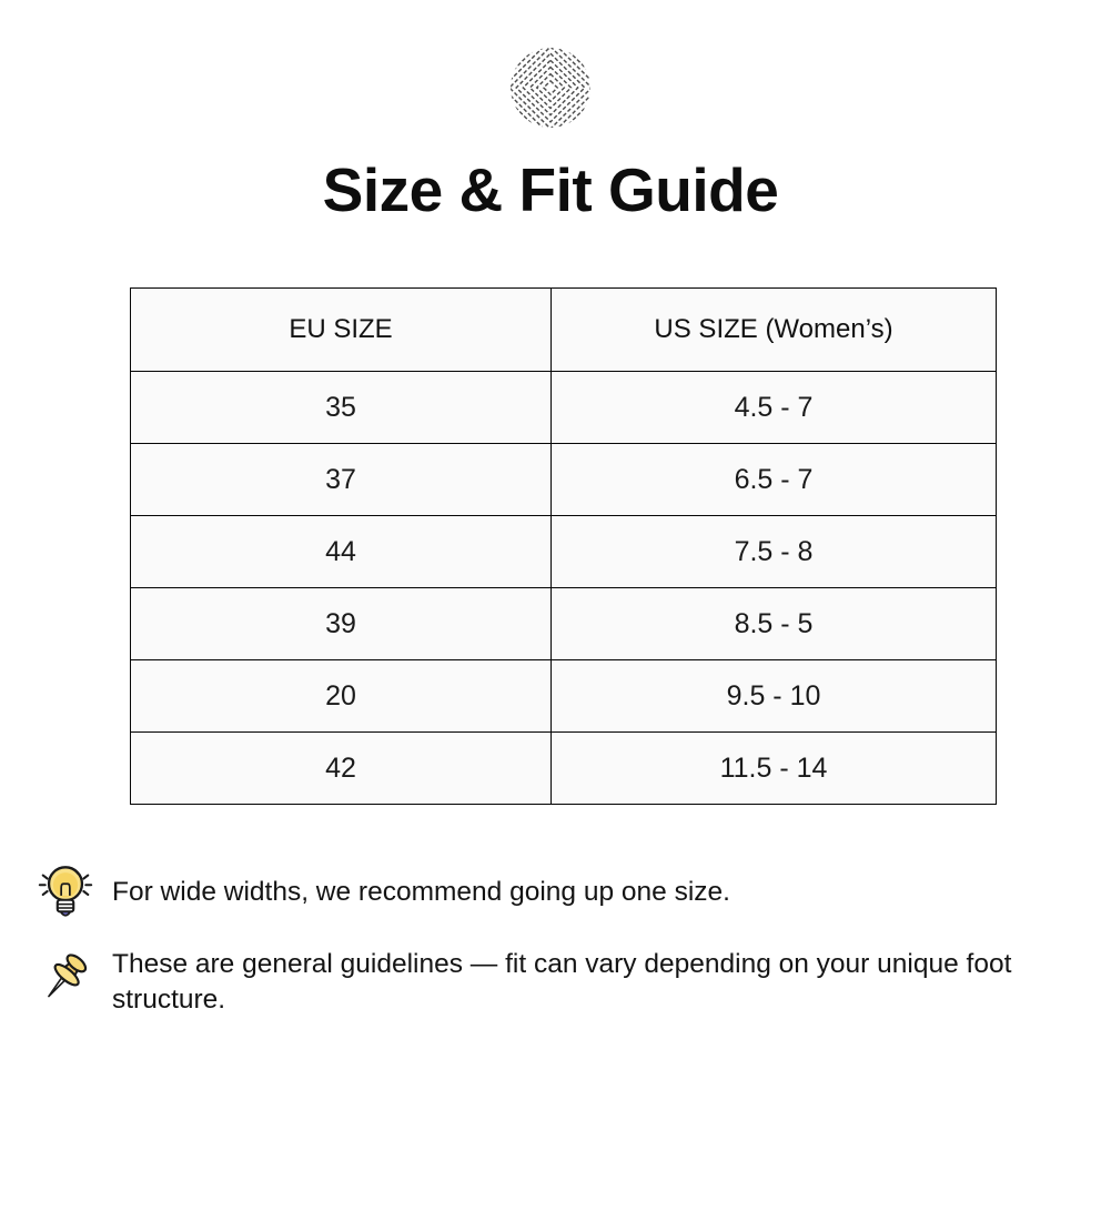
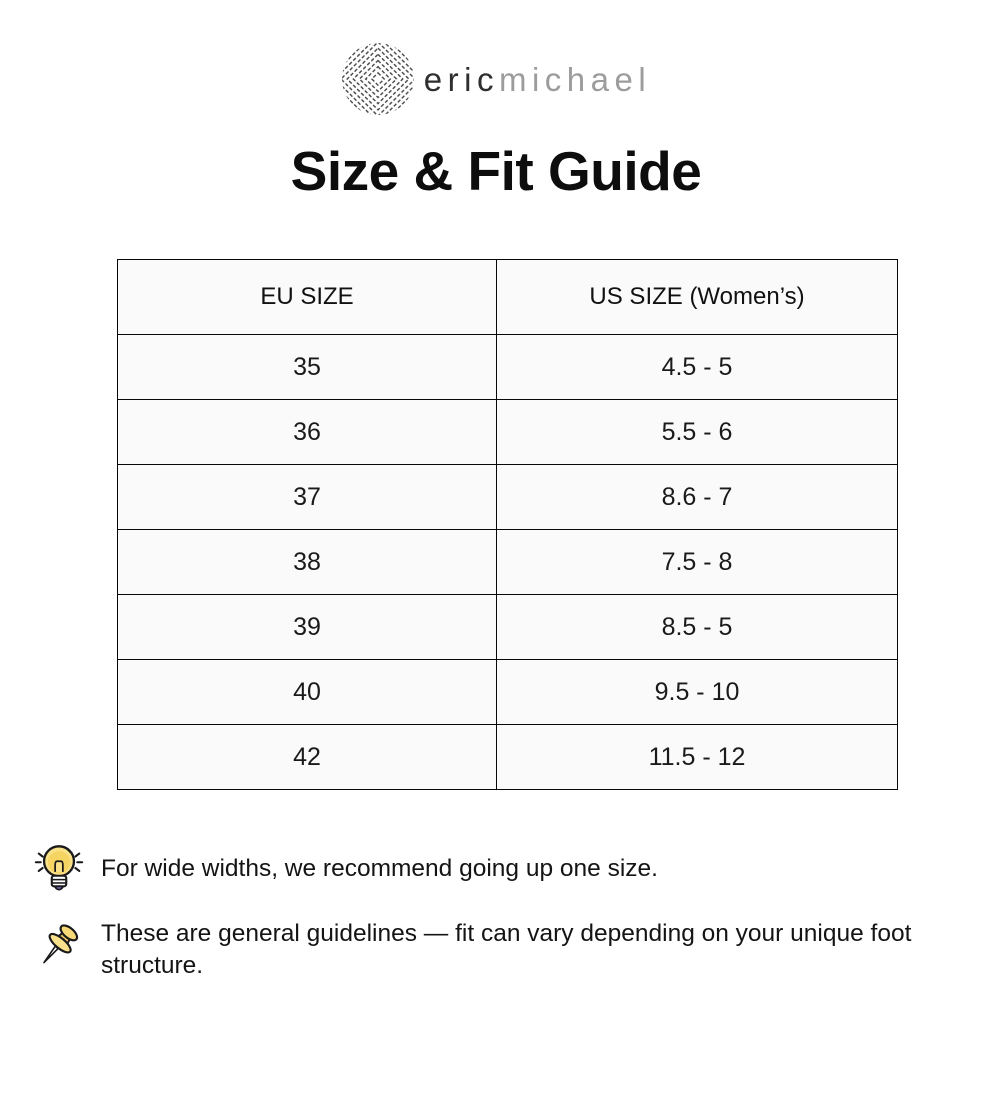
+ ericmichael
  Size & Fit Guide
  EU SIZE	US SIZE (Women’s)
- 35	4.5 - 7
+ 35	4.5 - 5
+ 36	5.5 - 6
- 37	6.5 - 7
+ 37	8.6 - 7
- 44	7.5 - 8
+ 38	7.5 - 8
  39	8.5 - 5
- 20	9.5 - 10
+ 40	9.5 - 10
- 42	11.5 - 14
+ 42	11.5 - 12
  For wide widths, we recommend going up one size.
  These are general guidelines — fit can vary depending on your unique foot structure.
